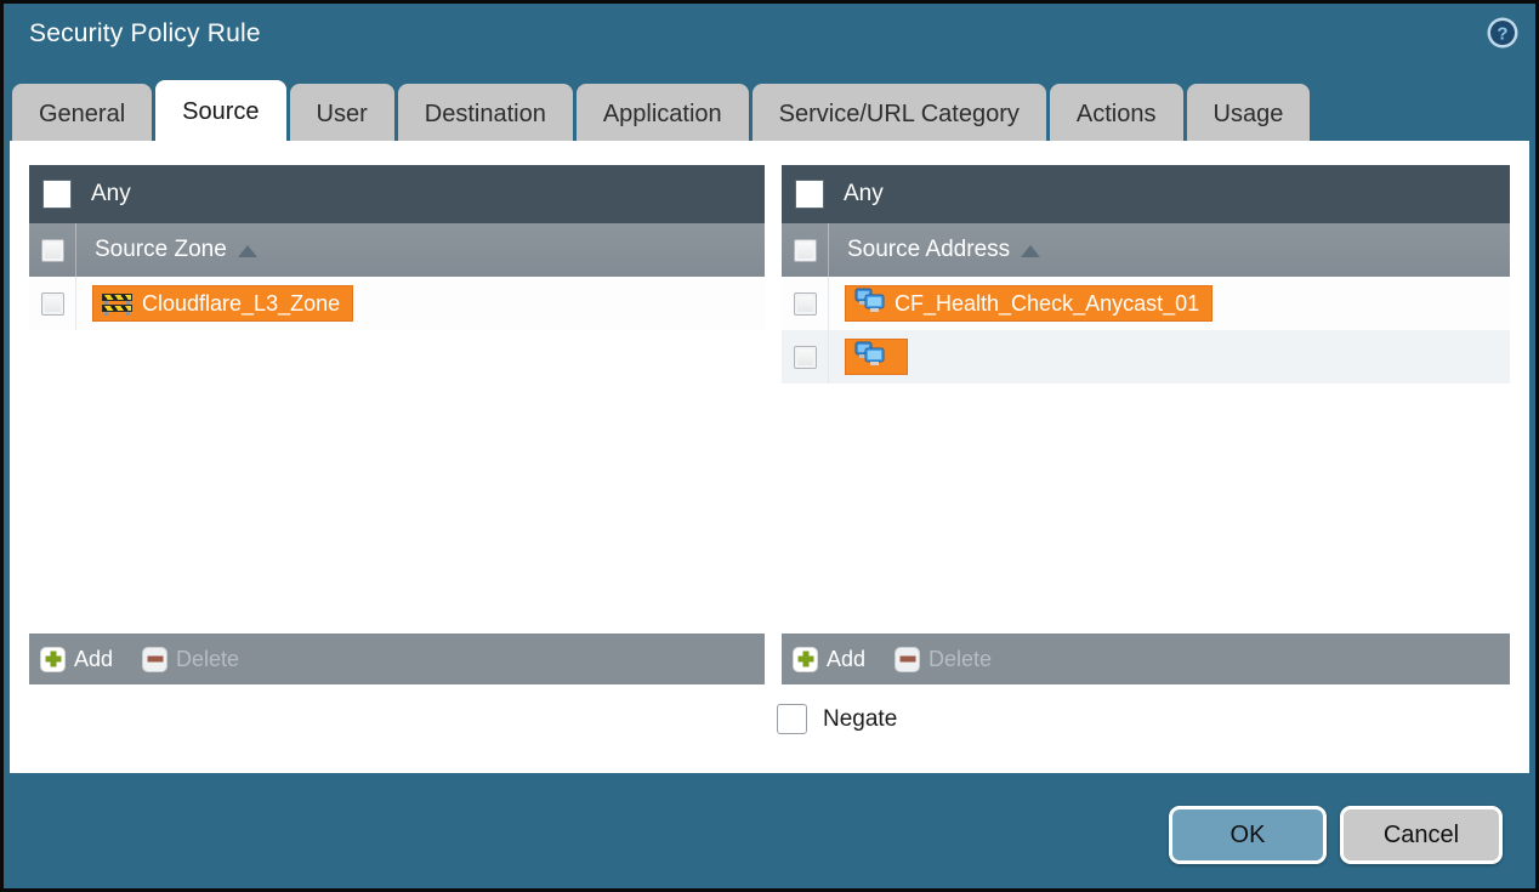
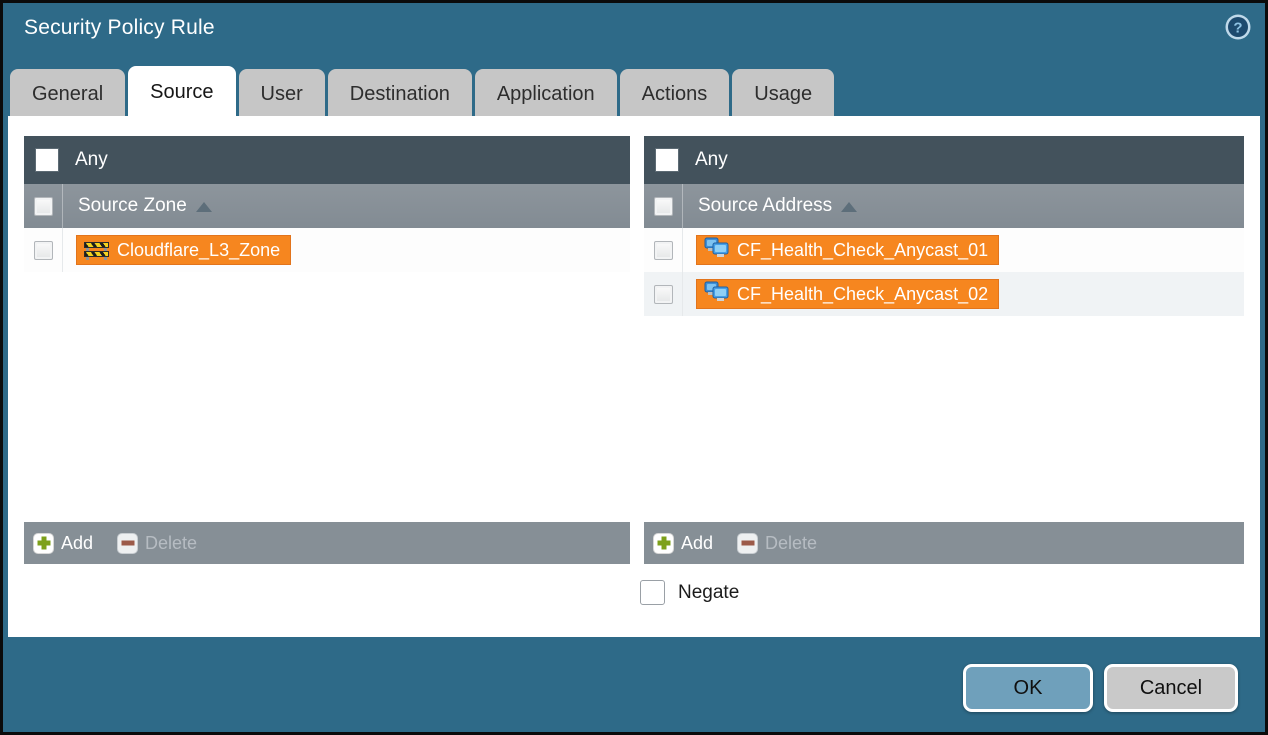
  Security Policy Rule
  ?
  General
  Source
  User
  Destination
  Application
- Service/URL Category
  Actions
  Usage
  Any
  Source Zone
  Cloudflare_L3_Zone
  Add
  Delete
  Any
  Source Address
  CF_Health_Check_Anycast_01
+ CF_Health_Check_Anycast_02
  Add
  Delete
  Negate
  OK
  Cancel
